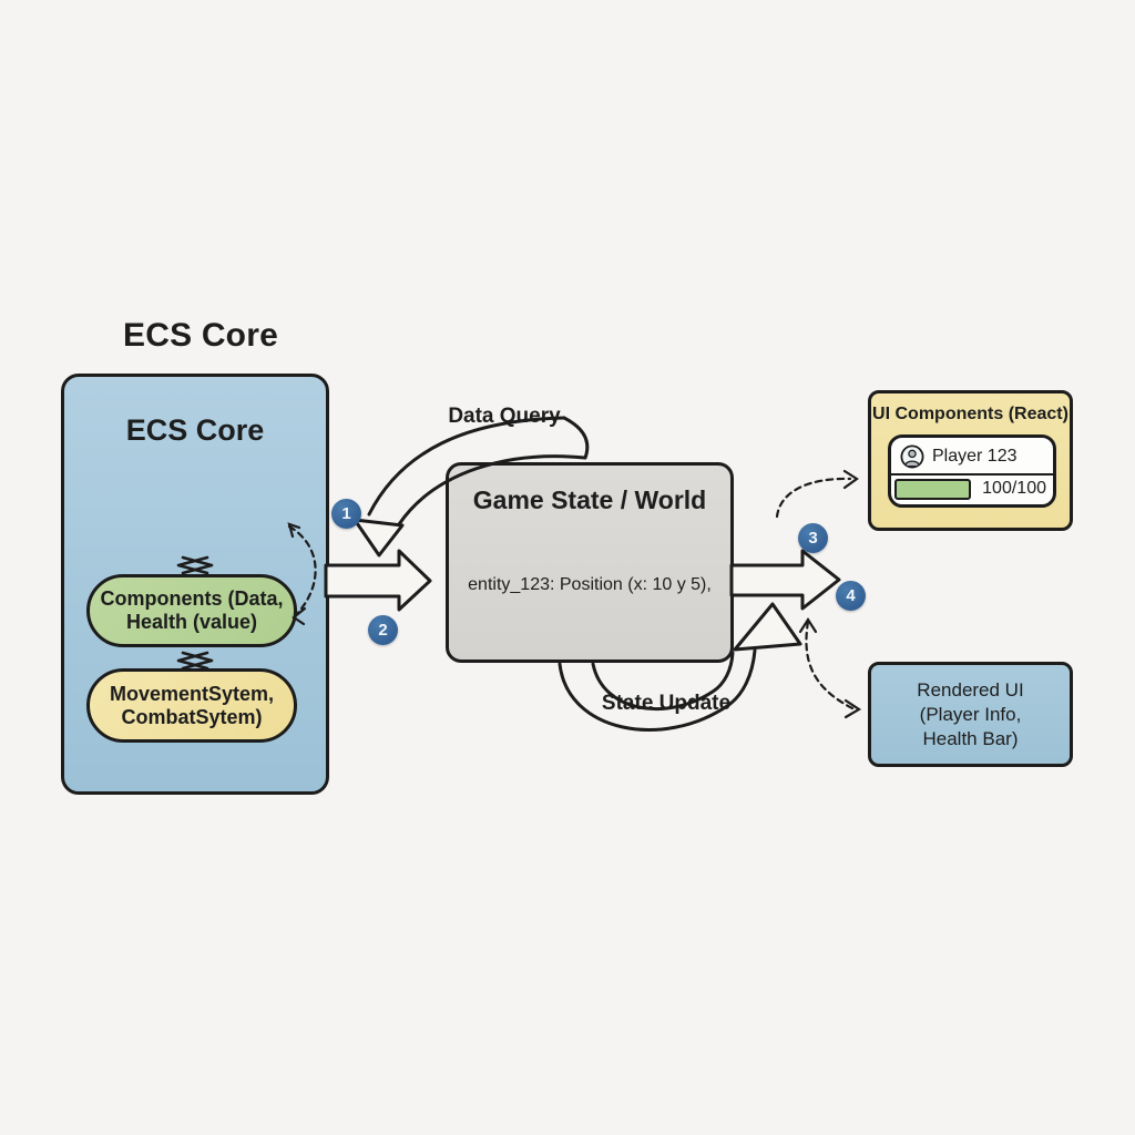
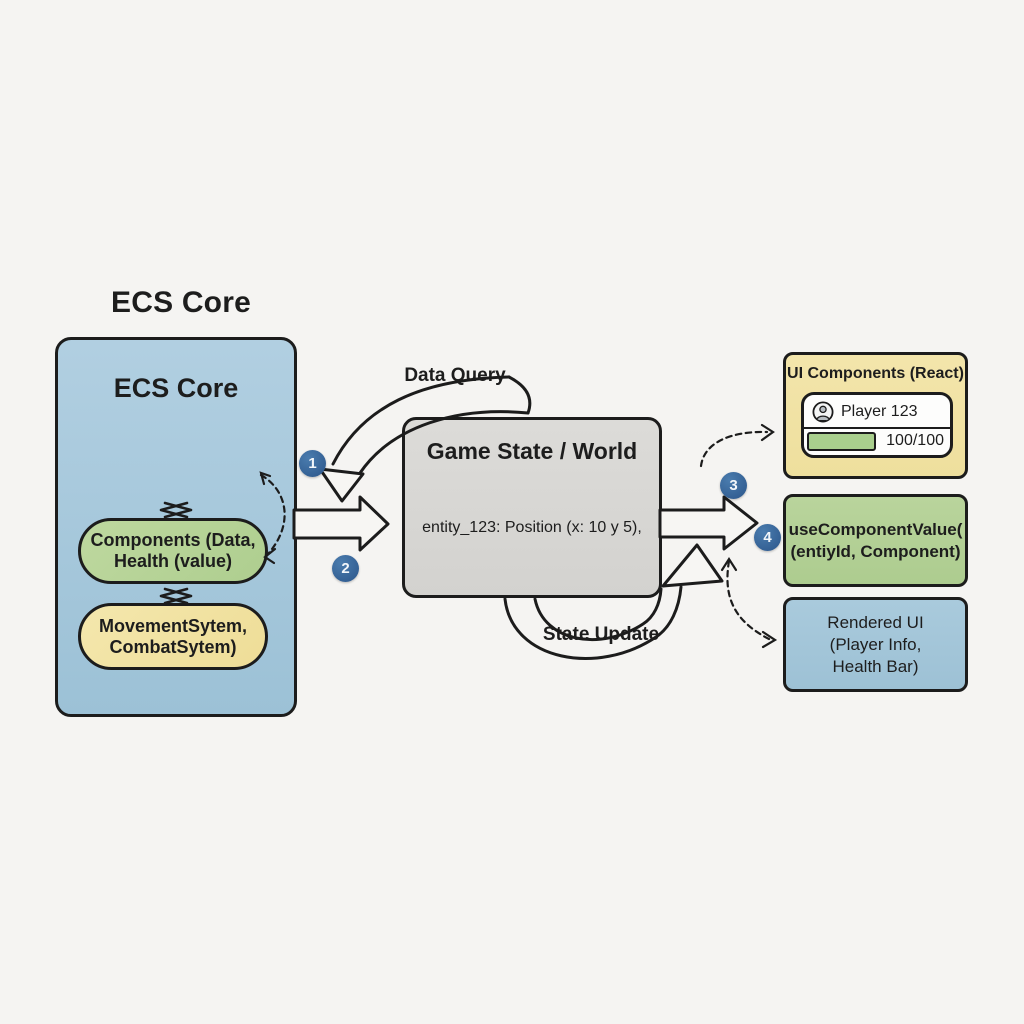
  ECS Core
  ECS Core
  Components (Data,
  Health (value)
  MovementSytem,
  CombatSytem)
  Game State / World
  entity_123: Position (x: 10 y 5),
  UI Components (React)
  Player 123
  100/100
+ useComponentValue(
+ (entiyId, Component)
  Rendered UI
  (Player Info,
  Health Bar)
  Data Query
  State Update
  1
  2
  3
  4
